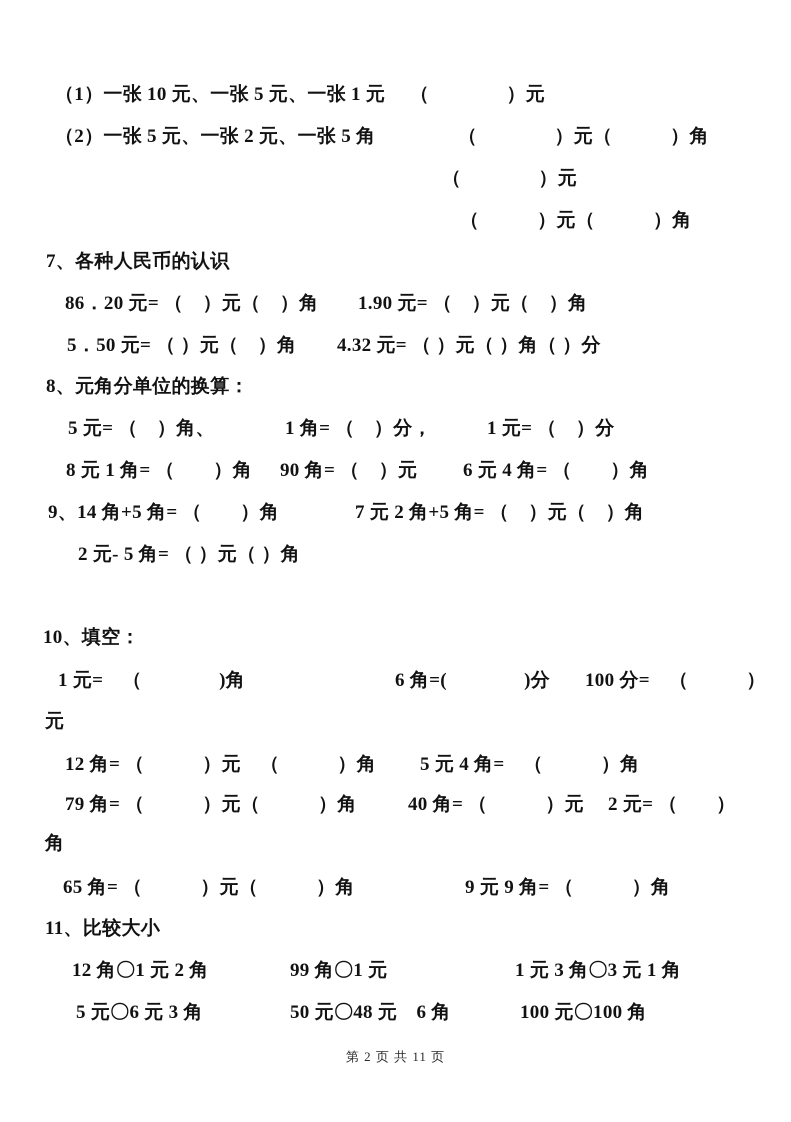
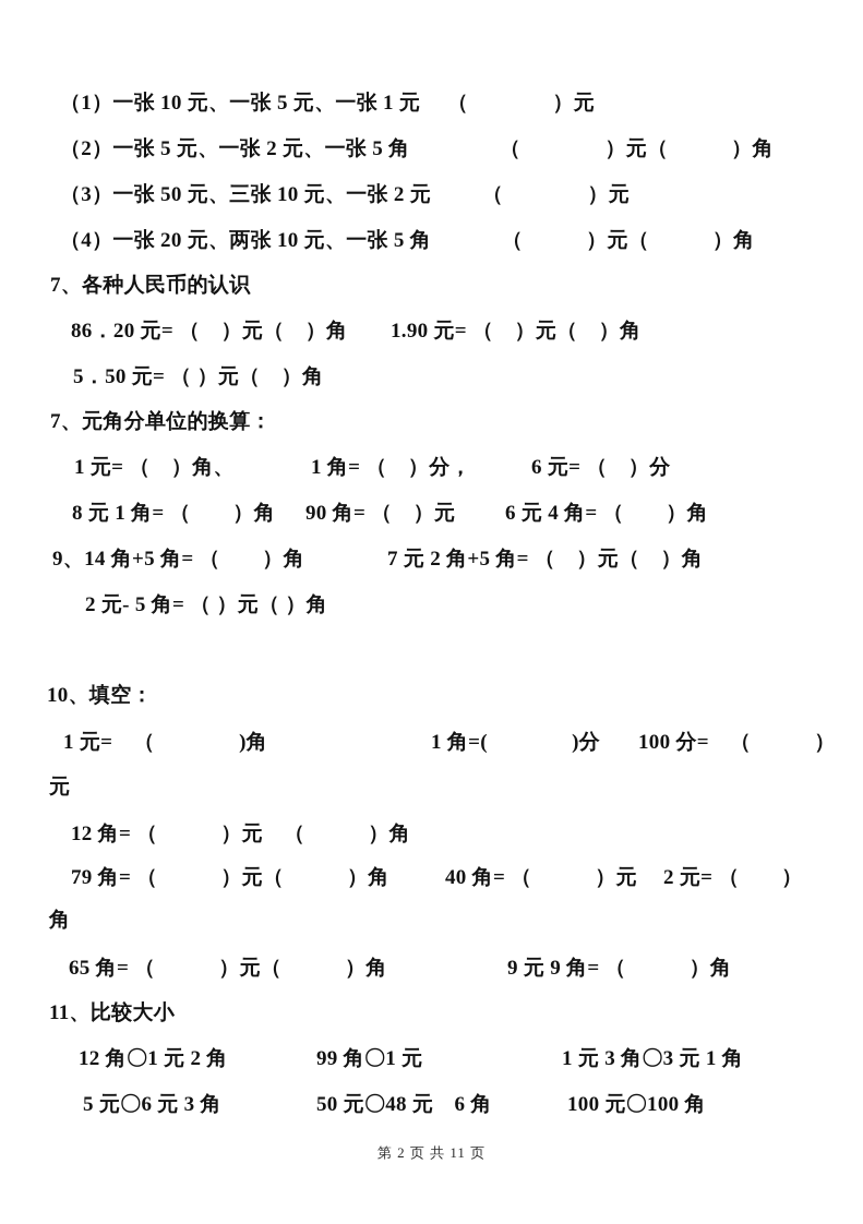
  （1）一张 10 元、一张 5 元、一张 1 元
  （ ）元
  （2）一张 5 元、一张 2 元、一张 5 角
  （ ）元（ ）角
+ （3）一张 50 元、三张 10 元、一张 2 元
  （ ）元
+ （4）一张 20 元、两张 10 元、一张 5 角
  （ ）元（ ）角
  7、各种人民币的认识
  86．20 元= （ ）元（ ）角
  1.90 元= （ ）元（ ）角
  5．50 元= （ ）元（ ）角
- 4.32 元= （ ）元（ ）角（ ）分
- 8、元角分单位的换算：
+ 7、元角分单位的换算：
- 5 元= （ ）角、
+ 1 元= （ ）角、
  1 角= （ ）分，
- 1 元= （ ）分
+ 6 元= （ ）分
  8 元 1 角= （ ）角
  90 角= （ ）元
  6 元 4 角= （ ）角
  9、14 角+5 角= （ ）角
  7 元 2 角+5 角= （ ）元（ ）角
  2 元- 5 角= （ ）元（ ）角
  10、填空：
  1 元= （ )角
- 6 角=( )分
+ 1 角=( )分
  100 分= （ ）
  元
  12 角= （ ）元 （ ）角
- 5 元 4 角= （ ）角
  79 角= （ ）元（ ）角
  40 角= （ ）元
  2 元= （ ）
  角
  65 角= （ ）元（ ）角
  9 元 9 角= （ ）角
  11、比较大小
  12 角〇1 元 2 角
  99 角〇1 元
  1 元 3 角〇3 元 1 角
  5 元〇6 元 3 角
  50 元〇48 元 6 角
  100 元〇100 角
  第 2 页 共 11 页
